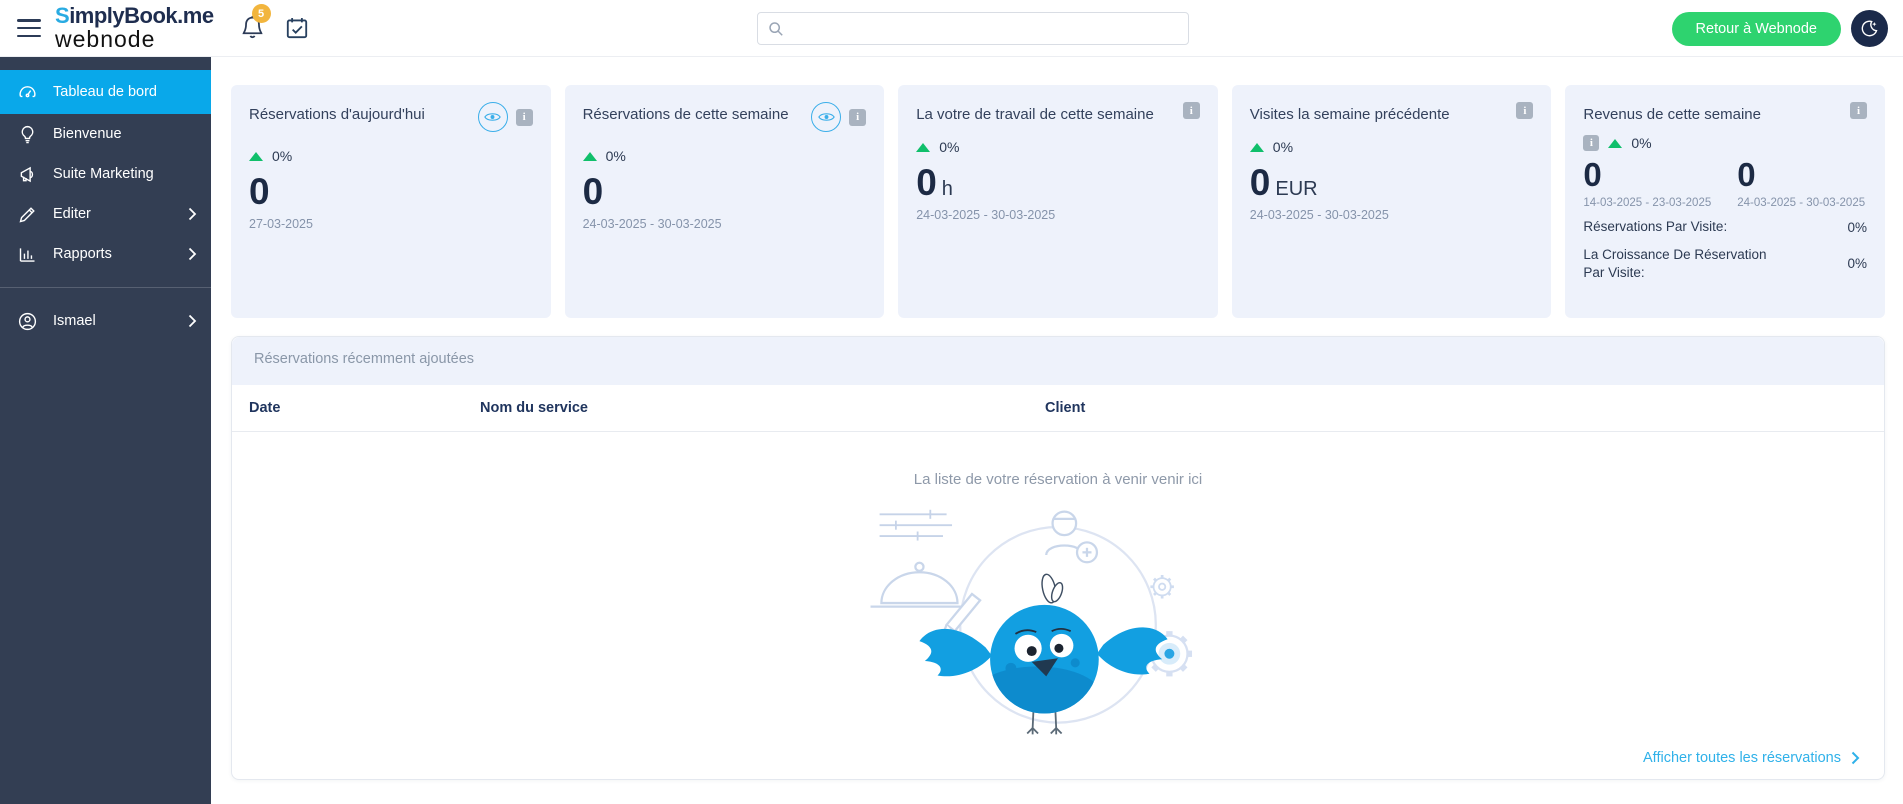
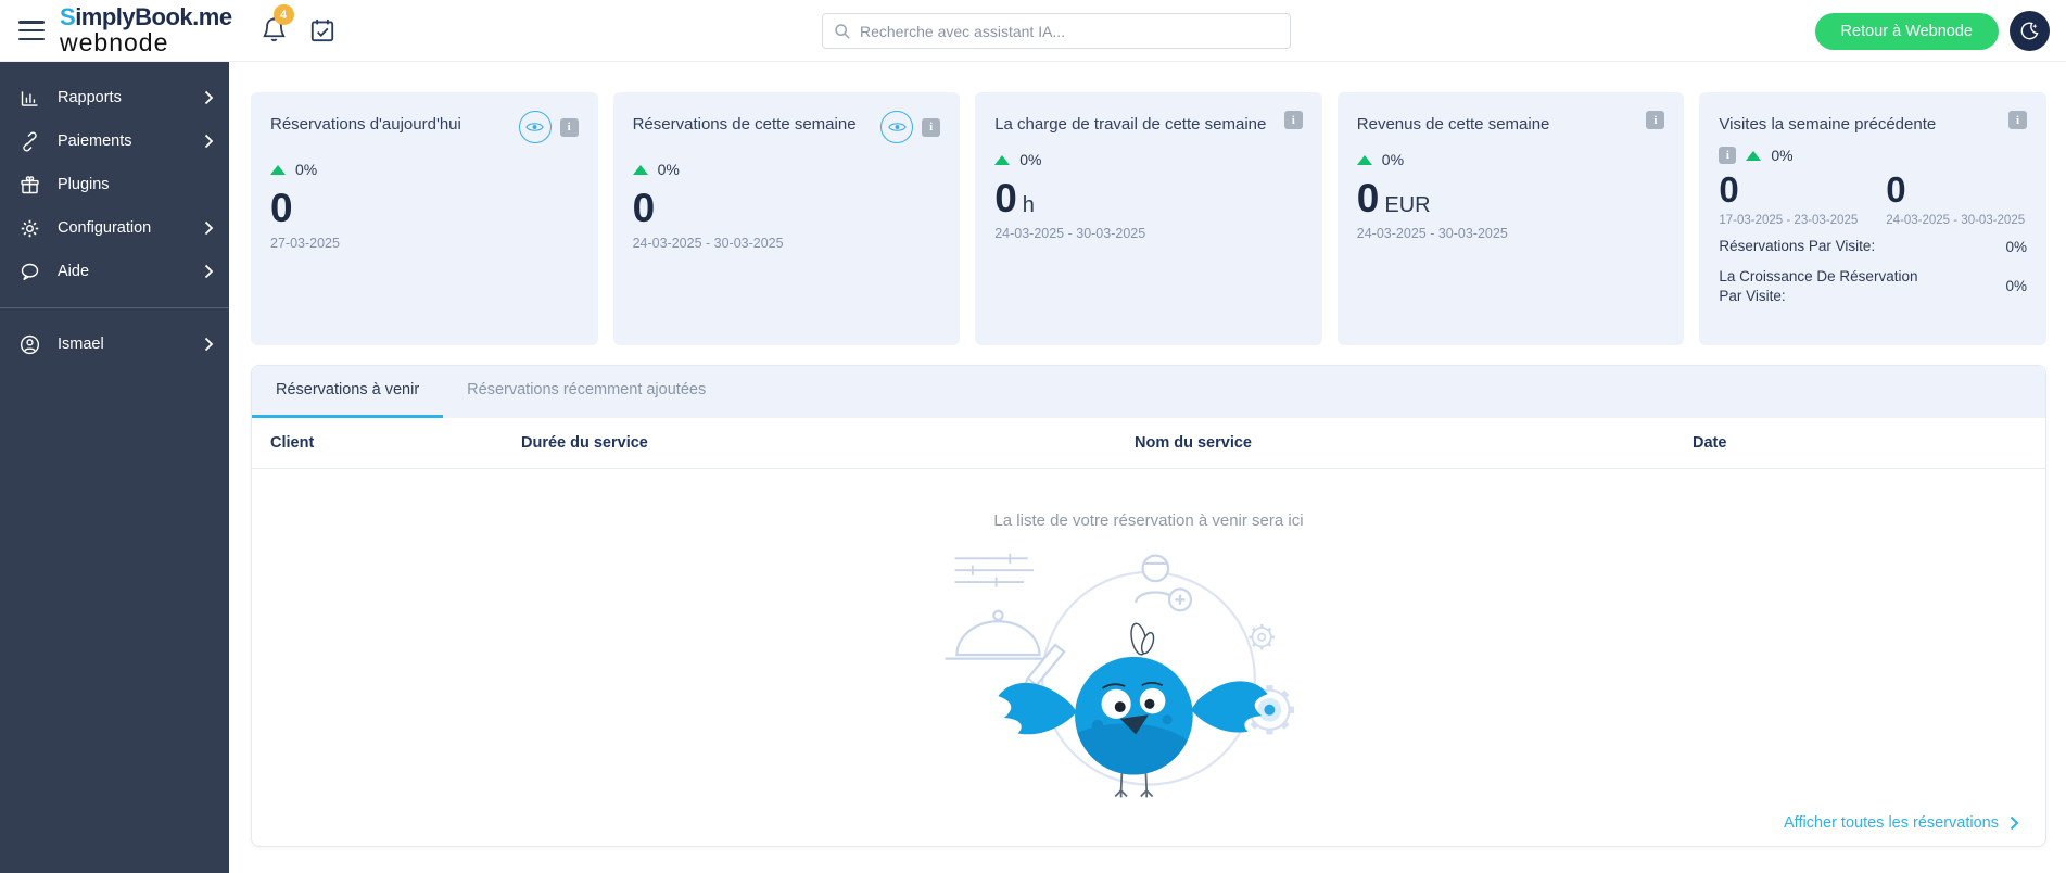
  SimplyBook.me
  webnode
- 5
+ 4
+ Recherche avec assistant IA...
  Retour à Webnode
- Tableau de bord
- Bienvenue
- Suite Marketing
- Editer
  Rapports
+ Paiements
+ Plugins
+ Configuration
+ Aide
  Ismael
  Réservations d'aujourd'hui
  i
  0%
  0
  27-03-2025
  Réservations de cette semaine
  i
  0%
  0
  24-03-2025 - 30-03-2025
- La votre de travail de cette semaine
+ La charge de travail de cette semaine
  i
  0%
  0
  h
  24-03-2025 - 30-03-2025
- Visites la semaine précédente
+ Revenus de cette semaine
  i
  0%
  0
  EUR
  24-03-2025 - 30-03-2025
- Revenus de cette semaine
+ Visites la semaine précédente
  i
  i
  0%
  0
- 14-03-2025 - 23-03-2025
+ 17-03-2025 - 23-03-2025
  0
  24-03-2025 - 30-03-2025
  Réservations Par Visite:
  0%
  La Croissance De Réservation Par Visite:
  0%
+ Réservations à venir
  Réservations récemment ajoutées
- Date
+ Client
+ Durée du service
  Nom du service
- Client
+ Date
- La liste de votre réservation à venir venir ici
+ La liste de votre réservation à venir sera ici
  Afficher toutes les réservations
